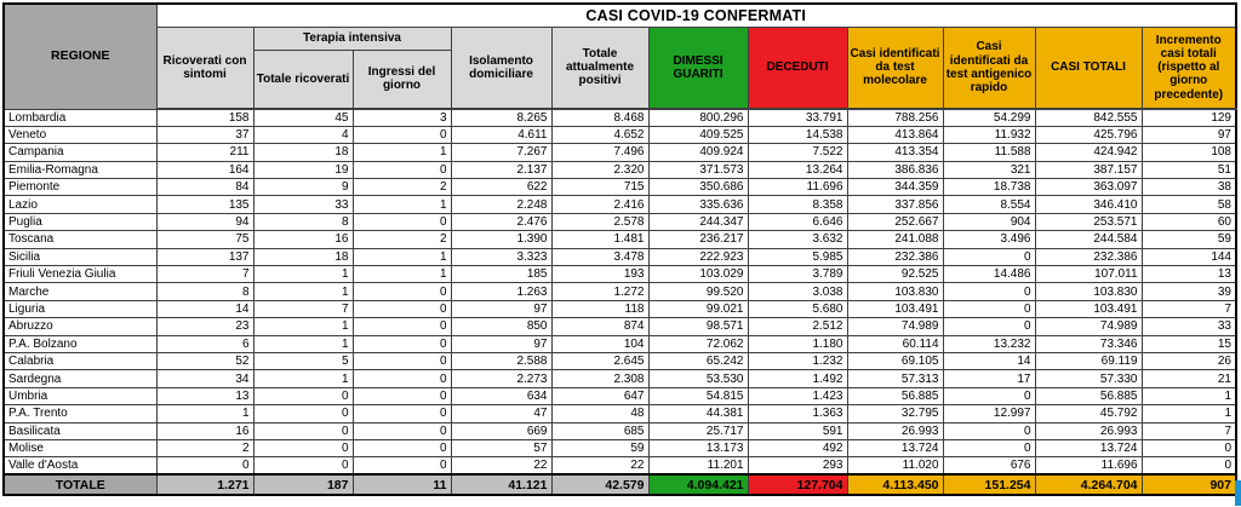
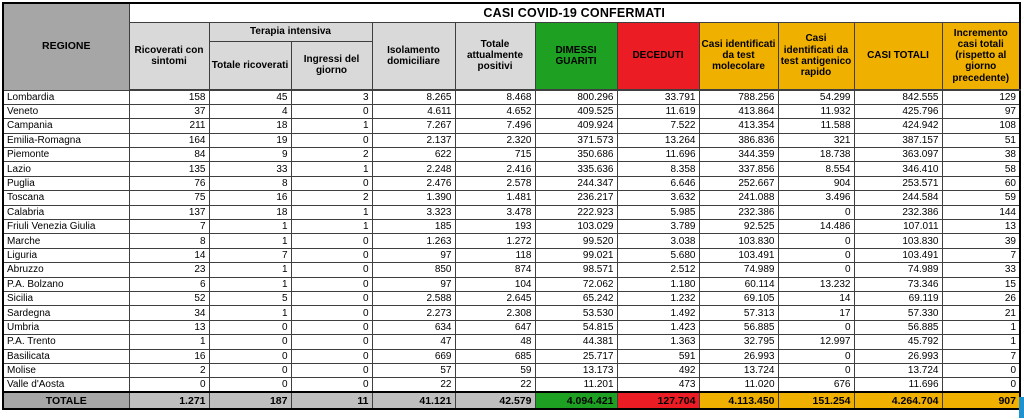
  REGIONE	CASI COVID-19 CONFERMATI
  Ricoverati con sintomi	Terapia intensiva	Isolamento domiciliare	Totale attualmente positivi	DIMESSI GUARITI	DECEDUTI	Casi identificati da test molecolare	Casi identificati da test antigenico rapido	CASI TOTALI	Incremento casi totali (rispetto al giorno precedente)
  Totale ricoverati	Ingressi del giorno
  Lombardia	158	45	3	8.265	8.468	800.296	33.791	788.256	54.299	842.555	129
- Veneto	37	4	0	4.611	4.652	409.525	14.538	413.864	11.932	425.796	97
+ Veneto	37	4	0	4.611	4.652	409.525	11.619	413.864	11.932	425.796	97
  Campania	211	18	1	7.267	7.496	409.924	7.522	413.354	11.588	424.942	108
  Emilia-Romagna	164	19	0	2.137	2.320	371.573	13.264	386.836	321	387.157	51
  Piemonte	84	9	2	622	715	350.686	11.696	344.359	18.738	363.097	38
  Lazio	135	33	1	2.248	2.416	335.636	8.358	337.856	8.554	346.410	58
- Puglia	94	8	0	2.476	2.578	244.347	6.646	252.667	904	253.571	60
+ Puglia	76	8	0	2.476	2.578	244.347	6.646	252.667	904	253.571	60
  Toscana	75	16	2	1.390	1.481	236.217	3.632	241.088	3.496	244.584	59
- Sicilia	137	18	1	3.323	3.478	222.923	5.985	232.386	0	232.386	144
+ Calabria	137	18	1	3.323	3.478	222.923	5.985	232.386	0	232.386	144
  Friuli Venezia Giulia	7	1	1	185	193	103.029	3.789	92.525	14.486	107.011	13
  Marche	8	1	0	1.263	1.272	99.520	3.038	103.830	0	103.830	39
  Liguria	14	7	0	97	118	99.021	5.680	103.491	0	103.491	7
  Abruzzo	23	1	0	850	874	98.571	2.512	74.989	0	74.989	33
  P.A. Bolzano	6	1	0	97	104	72.062	1.180	60.114	13.232	73.346	15
- Calabria	52	5	0	2.588	2.645	65.242	1.232	69.105	14	69.119	26
+ Sicilia	52	5	0	2.588	2.645	65.242	1.232	69.105	14	69.119	26
  Sardegna	34	1	0	2.273	2.308	53.530	1.492	57.313	17	57.330	21
  Umbria	13	0	0	634	647	54.815	1.423	56.885	0	56.885	1
  P.A. Trento	1	0	0	47	48	44.381	1.363	32.795	12.997	45.792	1
  Basilicata	16	0	0	669	685	25.717	591	26.993	0	26.993	7
  Molise	2	0	0	57	59	13.173	492	13.724	0	13.724	0
- Valle d'Aosta	0	0	0	22	22	11.201	293	11.020	676	11.696	0
+ Valle d'Aosta	0	0	0	22	22	11.201	473	11.020	676	11.696	0
  TOTALE	1.271	187	11	41.121	42.579	4.094.421	127.704	4.113.450	151.254	4.264.704	907
